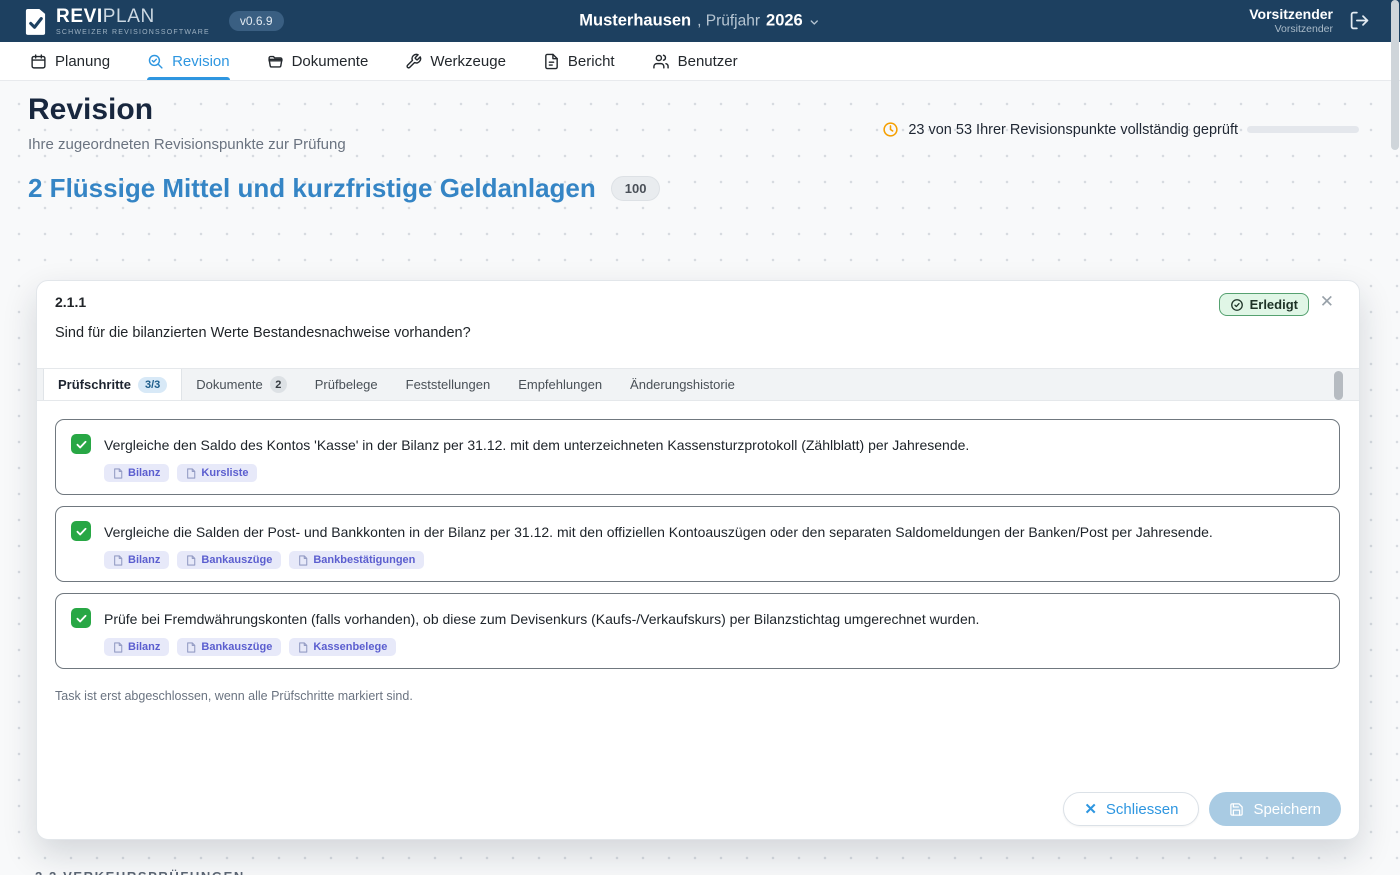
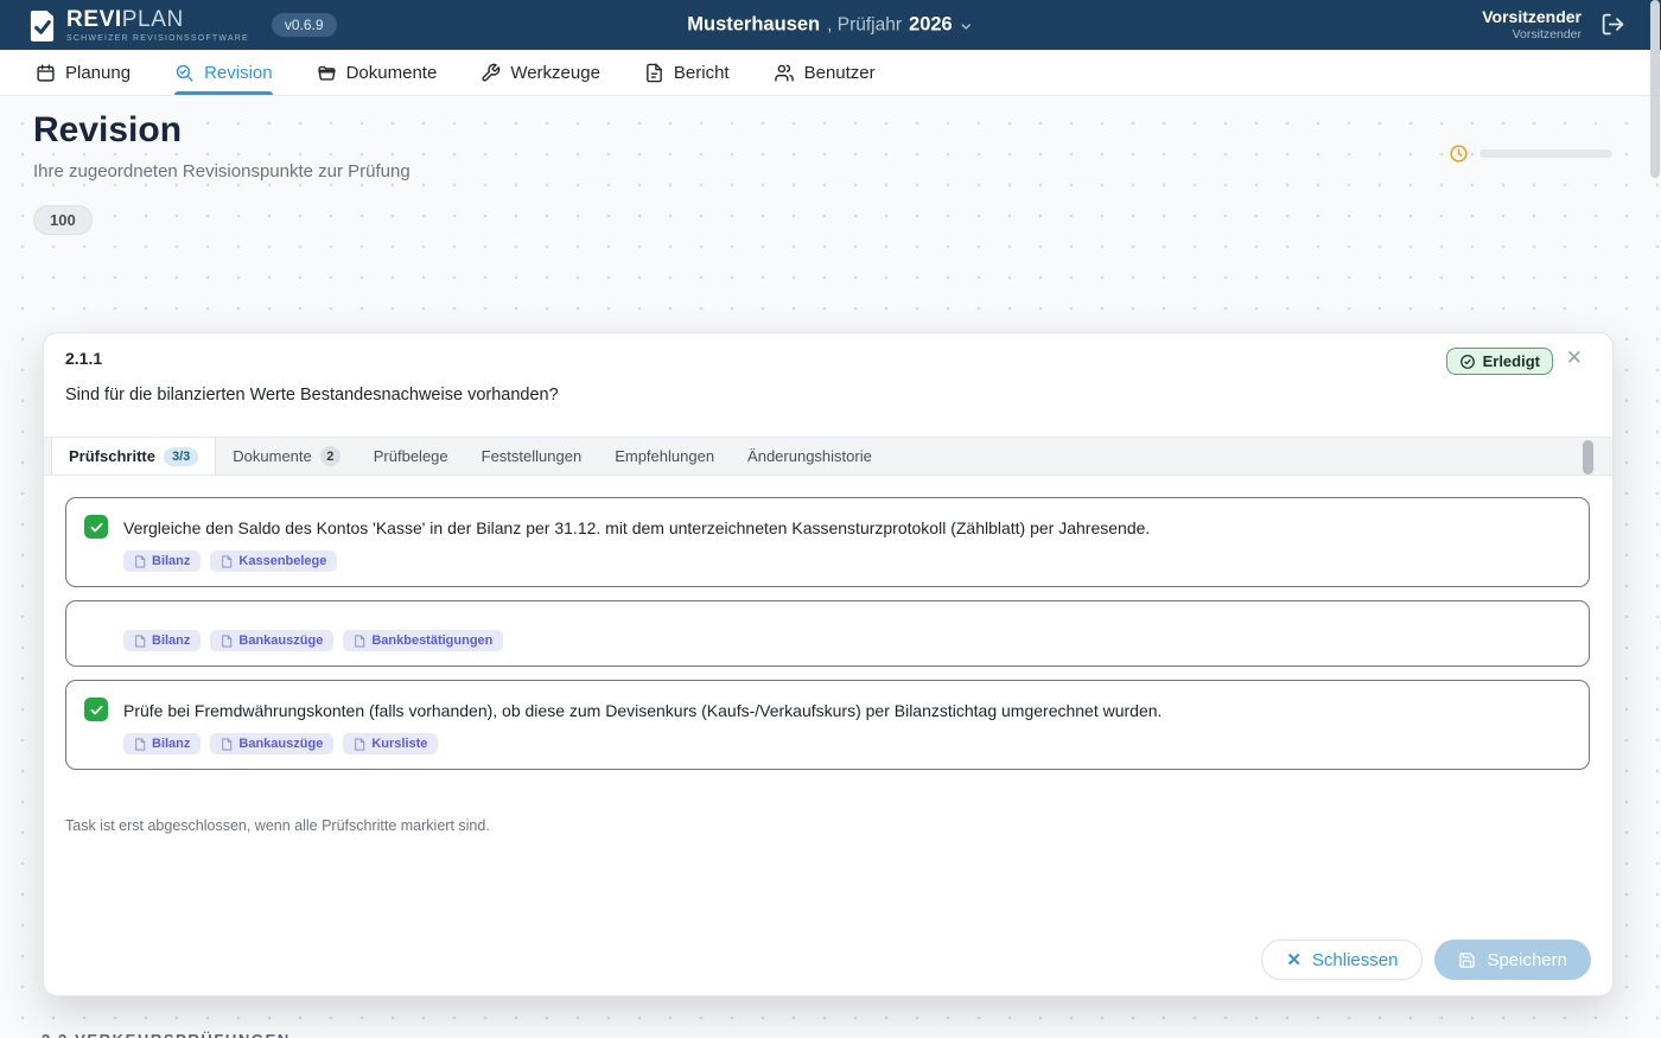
  REVIPLAN
  v0.6.9
  Musterhausen
  , Prüfjahr
  2026
  Vorsitzender
  Vorsitzender
  Planung
  Revision
  Dokumente
  Werkzeuge
  Bericht
  Benutzer
  Revision
  Ihre zugeordneten Revisionspunkte zur Prüfung
- 23 von 53 Ihrer Revisionspunkte vollständig geprüft
- 2 Flüssige Mittel und kurzfristige Geldanlagen
  100
  2.1.1
  Erledigt
  ✕
  Sind für die bilanzierten Werte Bestandesnachweise vorhanden?
  Prüfschritte
  3/3
  Dokumente
  2
  Prüfbelege
  Feststellungen
  Empfehlungen
  Änderungshistorie
  Vergleiche den Saldo des Kontos 'Kasse' in der Bilanz per 31.12. mit dem unterzeichneten Kassensturzprotokoll (Zählblatt) per Jahresende.
  Bilanz
- Kursliste
+ Kassenbelege
- Vergleiche die Salden der Post- und Bankkonten in der Bilanz per 31.12. mit den offiziellen Kontoauszügen oder den separaten Saldomeldungen der Banken/Post per Jahresende.
  Bilanz
  Bankauszüge
  Bankbestätigungen
  Prüfe bei Fremdwährungskonten (falls vorhanden), ob diese zum Devisenkurs (Kaufs-/Verkaufskurs) per Bilanzstichtag umgerechnet wurden.
  Bilanz
  Bankauszüge
- Kassenbelege
+ Kursliste
  Task ist erst abgeschlossen, wenn alle Prüfschritte markiert sind.
  ✕
  Schliessen
  Speichern
